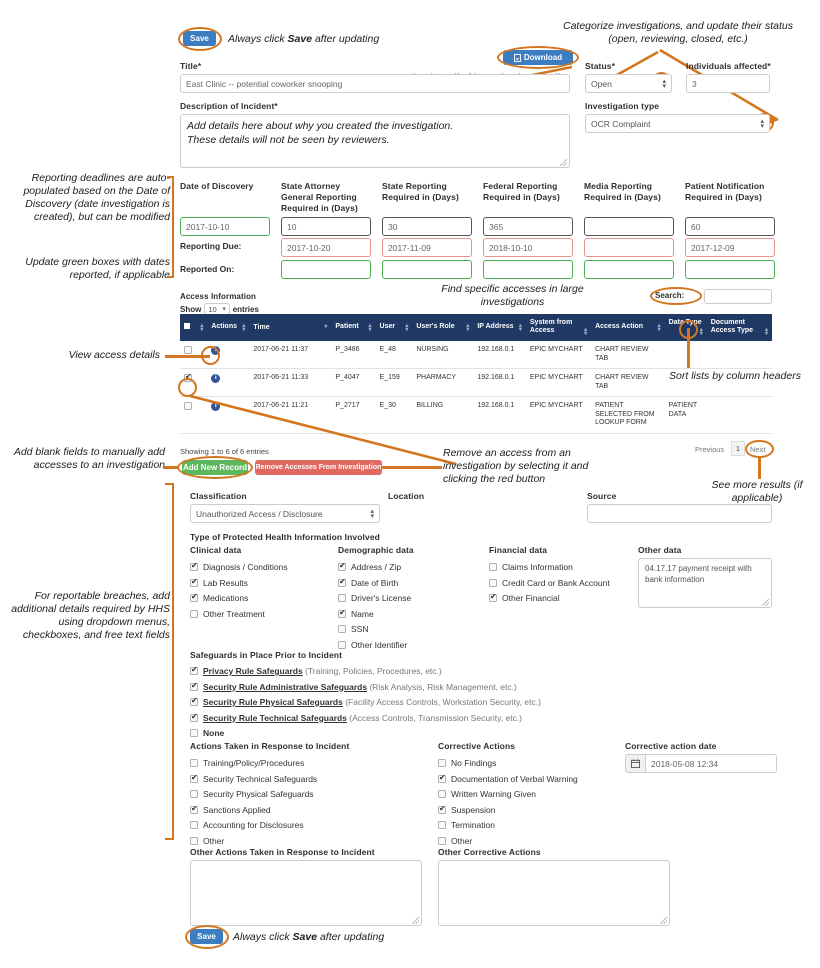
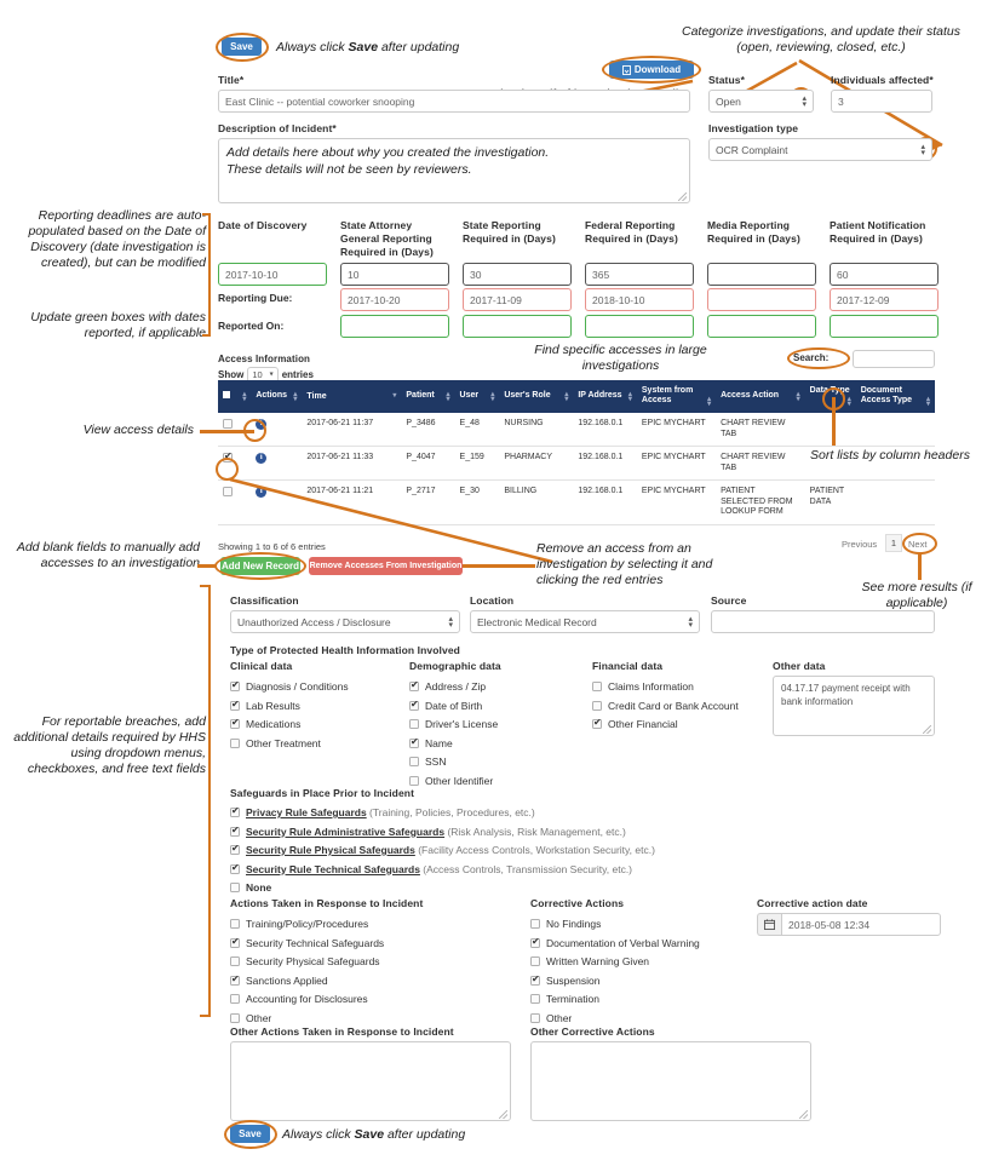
  Save
  Always click Save after updating
  Categorize investigations, and update their status (open, reviewing, closed, etc.)
  Download
  Title*
  East Clinic -- potential coworker snooping
  Status*
  Open
  Individuals affected*
  3
  Description of Incident*
  Add details here about why you created the investigation.
  These details will not be seen by reviewers.
  Investigation type
  OCR Complaint
  Reporting deadlines are auto-populated based on the Date of Discovery (date investigation is created), but can be modified
  Update green boxes with dates reported, if applicable
  Date of Discovery
  State Attorney General Reporting Required in (Days)
  State Reporting Required in (Days)
  Federal Reporting Required in (Days)
  Media Reporting Required in (Days)
  Patient Notification Required in (Days)
  2017-10-10
  10
  30
  365
  60
  Reporting Due:
  2017-10-20
  2017-11-09
  2018-10-10
  2017-12-09
  Reported On:
  Access Information
  Show
  10
  entries
  Find specific accesses in large investigations
  Search:
  View access details
  Sort lists by column headers
  Showing 1 to 6 of 6 entries
  Previous
  1
  Next
  See more results (if applicable)
  Add New Record
  Add blank fields to manually add accesses to an investigation
- Remove an access from an investigation by selecting it and clicking the red button
+ Remove an access from an investigation by selecting it and clicking the red entries
  For reportable breaches, add additional details required by HHS using dropdown menus, checkboxes, and free text fields
  Classification
  Unauthorized Access / Disclosure
  Location
+ Electronic Medical Record
  Source
  Type of Protected Health Information Involved
  Clinical data
  Diagnosis / Conditions
  Lab Results
  Medications
  Other Treatment
  Demographic data
  Address / Zip
  Date of Birth
  Driver's License
  Name
  SSN
  Other Identifier
  Financial data
  Claims Information
  Credit Card or Bank Account
  Other Financial
  Other data
  04.17.17 payment receipt with bank information
  Safeguards in Place Prior to Incident
  Privacy Rule Safeguards (Training, Policies, Procedures, etc.)
  Security Rule Administrative Safeguards (Risk Analysis, Risk Management, etc.)
  Security Rule Physical Safeguards (Facility Access Controls, Workstation Security, etc.)
  Security Rule Technical Safeguards (Access Controls, Transmission Security, etc.)
  None
  Actions Taken in Response to Incident
  Training/Policy/Procedures
  Security Technical Safeguards
  Security Physical Safeguards
  Sanctions Applied
  Accounting for Disclosures
  Other
  Corrective Actions
  No Findings
  Documentation of Verbal Warning
  Written Warning Given
  Suspension
  Termination
  Other
  Corrective action date
  2018-05-08 12:34
  Other Actions Taken in Response to Incident
  Other Corrective Actions
  Save
  Always click Save after updating
